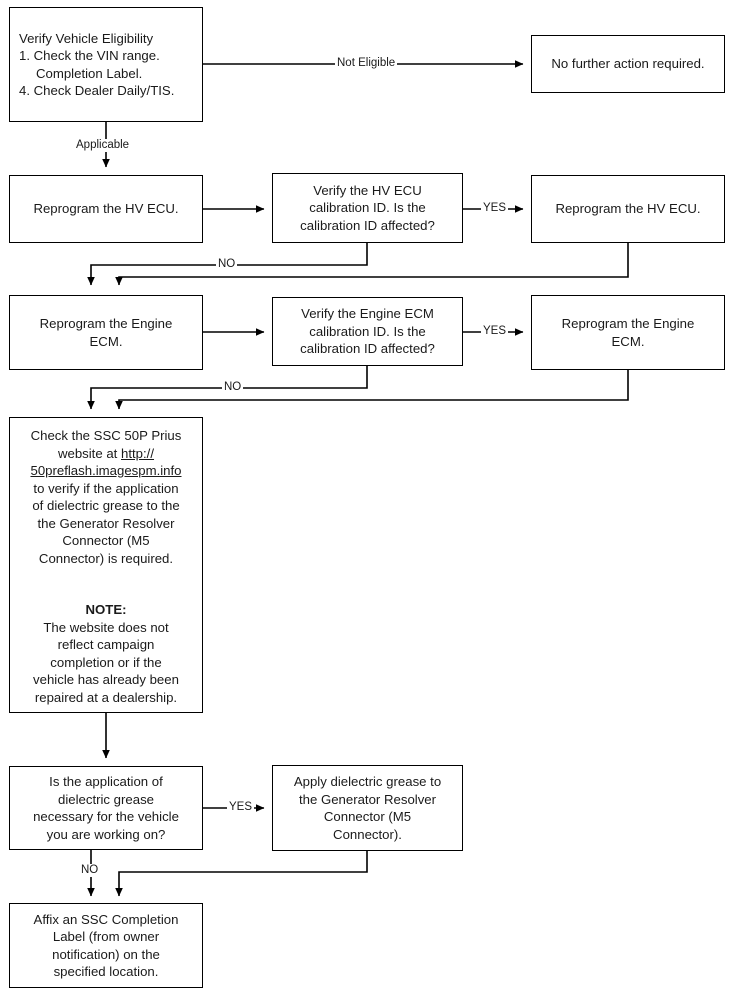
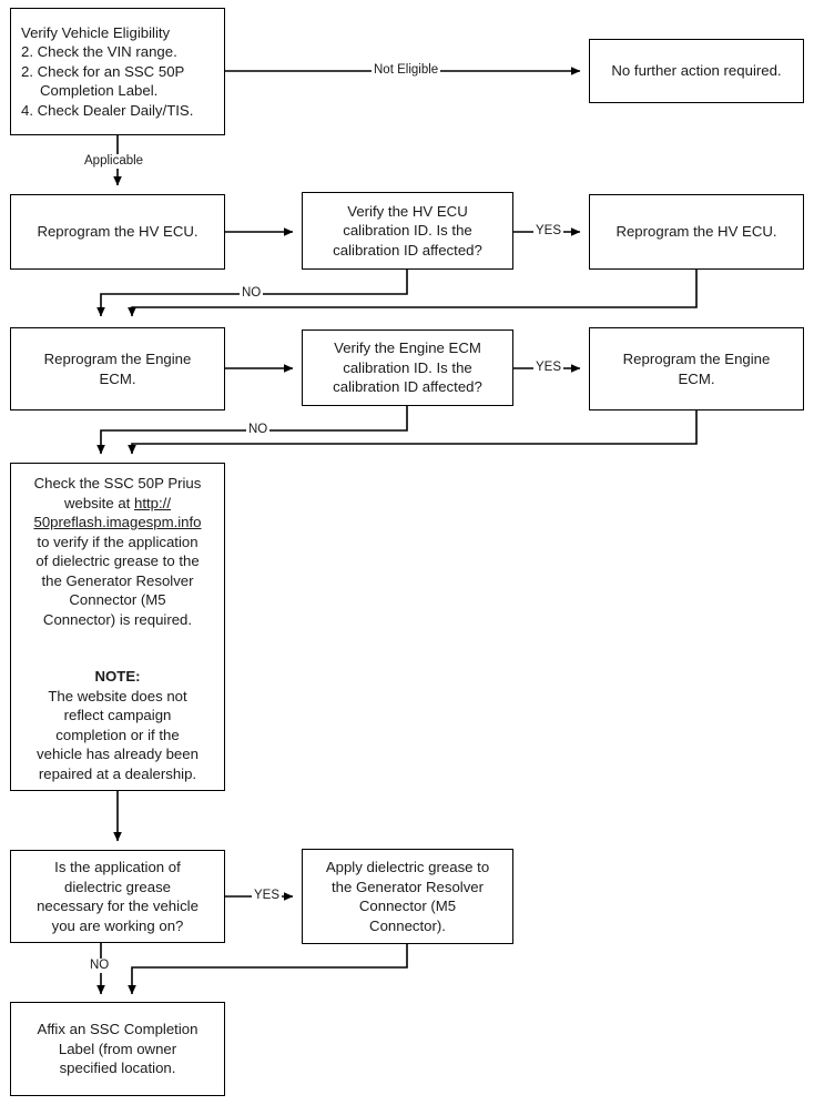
  Verify Vehicle Eligibility
- 1. Check the VIN range.
+ 2. Check the VIN range.
+ 2. Check for an SSC 50P
  Completion Label.
  4. Check Dealer Daily/TIS.
  No further action required.
  Reprogram the HV ECU.
  Verify the HV ECU
  calibration ID. Is the
  calibration ID affected?
  Reprogram the HV ECU.
  Reprogram the Engine
  ECM.
  Verify the Engine ECM
  calibration ID. Is the
  calibration ID affected?
  Reprogram the Engine
  ECM.
  Check the SSC 50P Prius
  website at http://
  50preflash.imagespm.info
  to verify if the application
  of dielectric grease to the
  the Generator Resolver
  Connector (M5
  Connector) is required.
  NOTE:
  The website does not
  reflect campaign
  completion or if the
  vehicle has already been
  repaired at a dealership.
  Is the application of
  dielectric grease
  necessary for the vehicle
  you are working on?
  Apply dielectric grease to
  the Generator Resolver
  Connector (M5
  Connector).
  Affix an SSC Completion
  Label (from owner
- notification) on the
  specified location.
  Not Eligible
  Applicable
  YES
  NO
  YES
  NO
  YES
  NO
